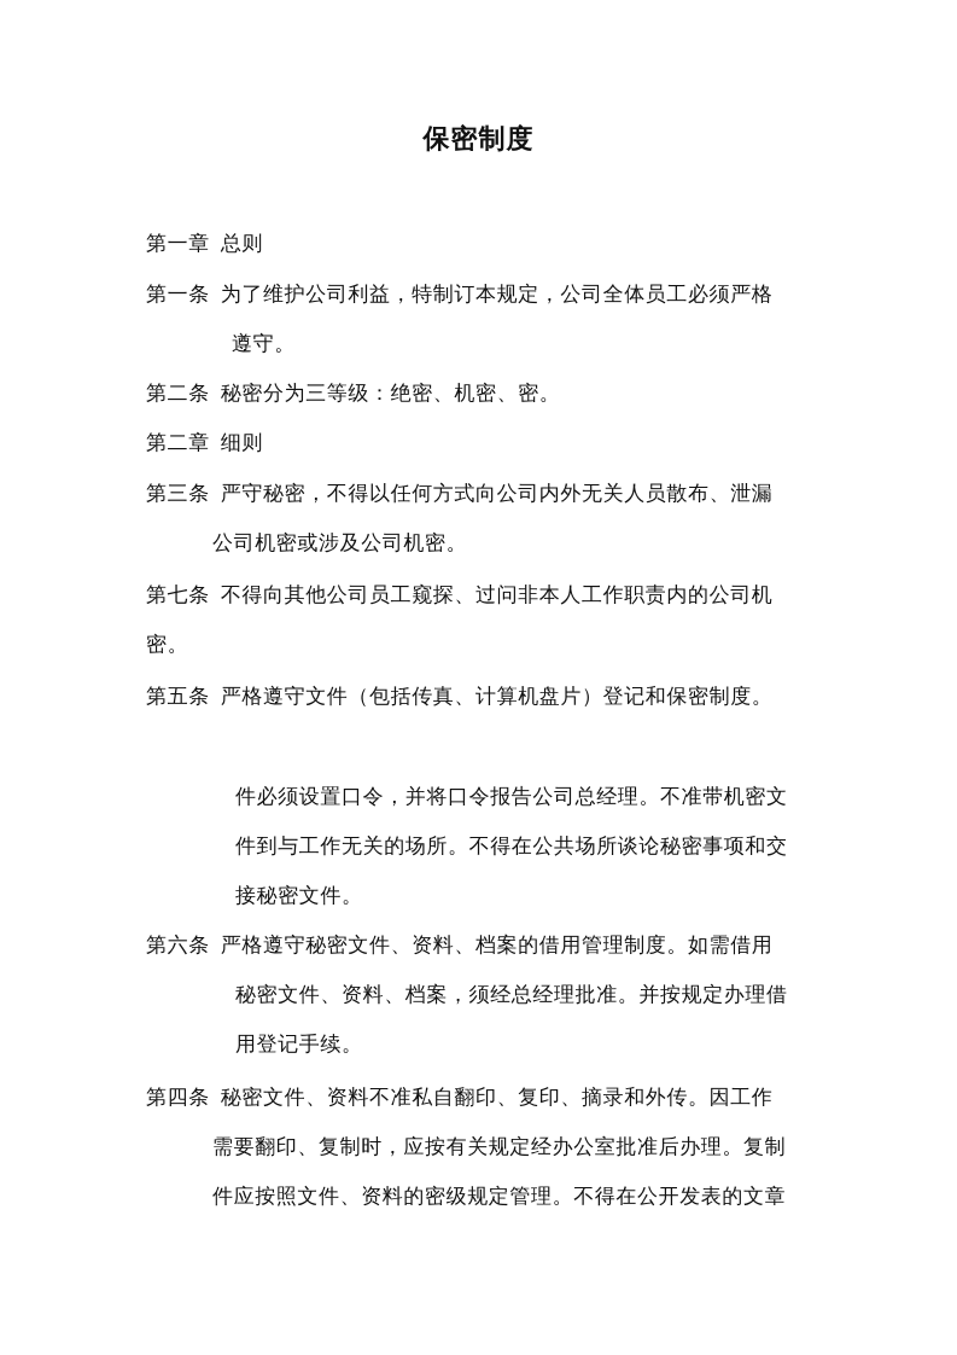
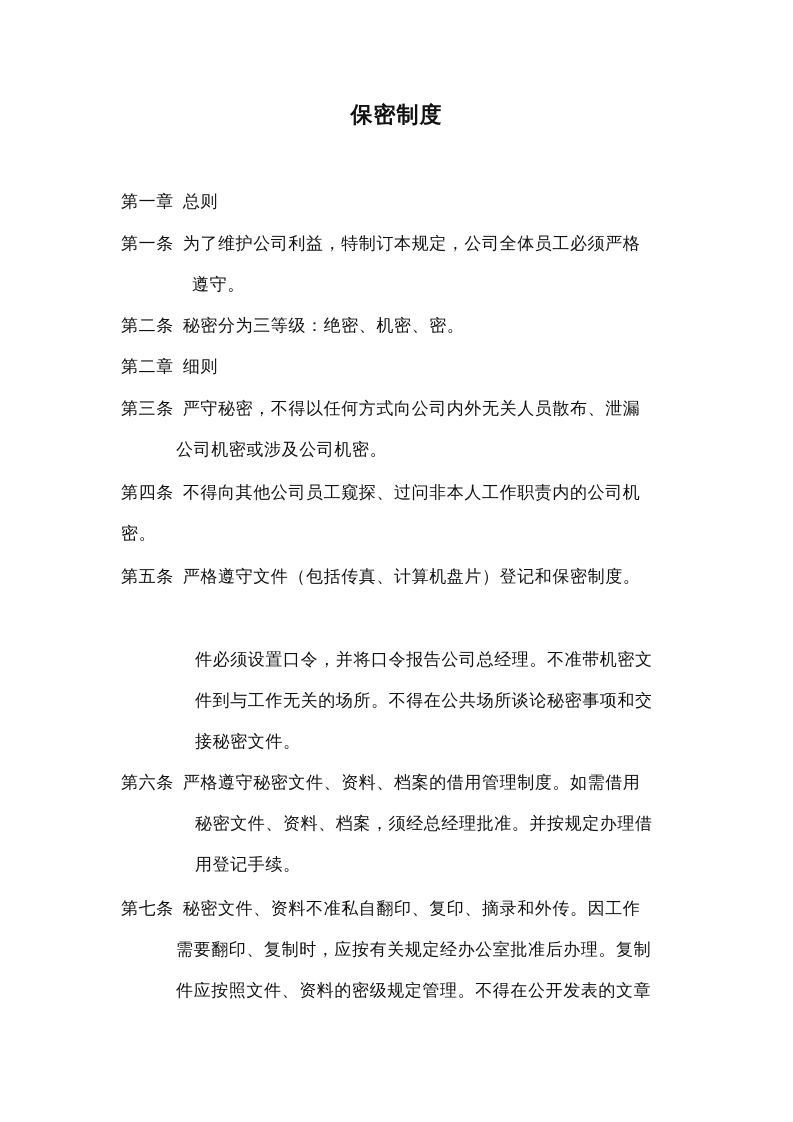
  保密制度
  第一章 总则
  第一条 为了维护公司利益，特制订本规定，公司全体员工必须严格
  遵守。
  第二条 秘密分为三等级：绝密、机密、密。
  第二章 细则
  第三条 严守秘密，不得以任何方式向公司内外无关人员散布、泄漏
  公司机密或涉及公司机密。
- 第七条 不得向其他公司员工窥探、过问非本人工作职责内的公司机
+ 第四条 不得向其他公司员工窥探、过问非本人工作职责内的公司机
  密。
  第五条 严格遵守文件（包括传真、计算机盘片）登记和保密制度。
  件必须设置口令，并将口令报告公司总经理。不准带机密文
  件到与工作无关的场所。不得在公共场所谈论秘密事项和交
  接秘密文件。
  第六条 严格遵守秘密文件、资料、档案的借用管理制度。如需借用
  秘密文件、资料、档案，须经总经理批准。并按规定办理借
  用登记手续。
- 第四条 秘密文件、资料不准私自翻印、复印、摘录和外传。因工作
+ 第七条 秘密文件、资料不准私自翻印、复印、摘录和外传。因工作
  需要翻印、复制时，应按有关规定经办公室批准后办理。复制
  件应按照文件、资料的密级规定管理。不得在公开发表的文章
